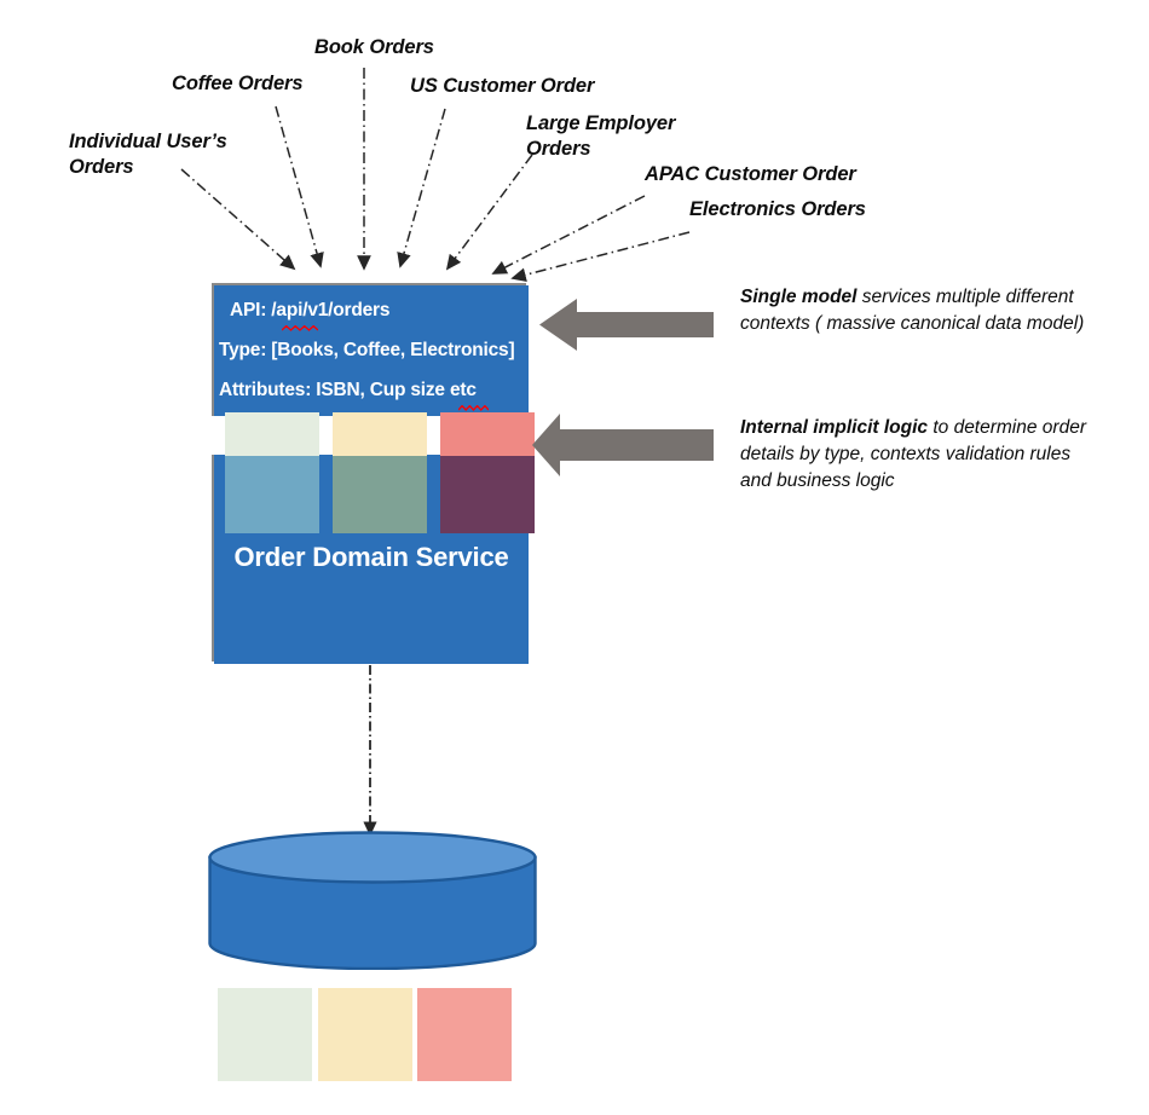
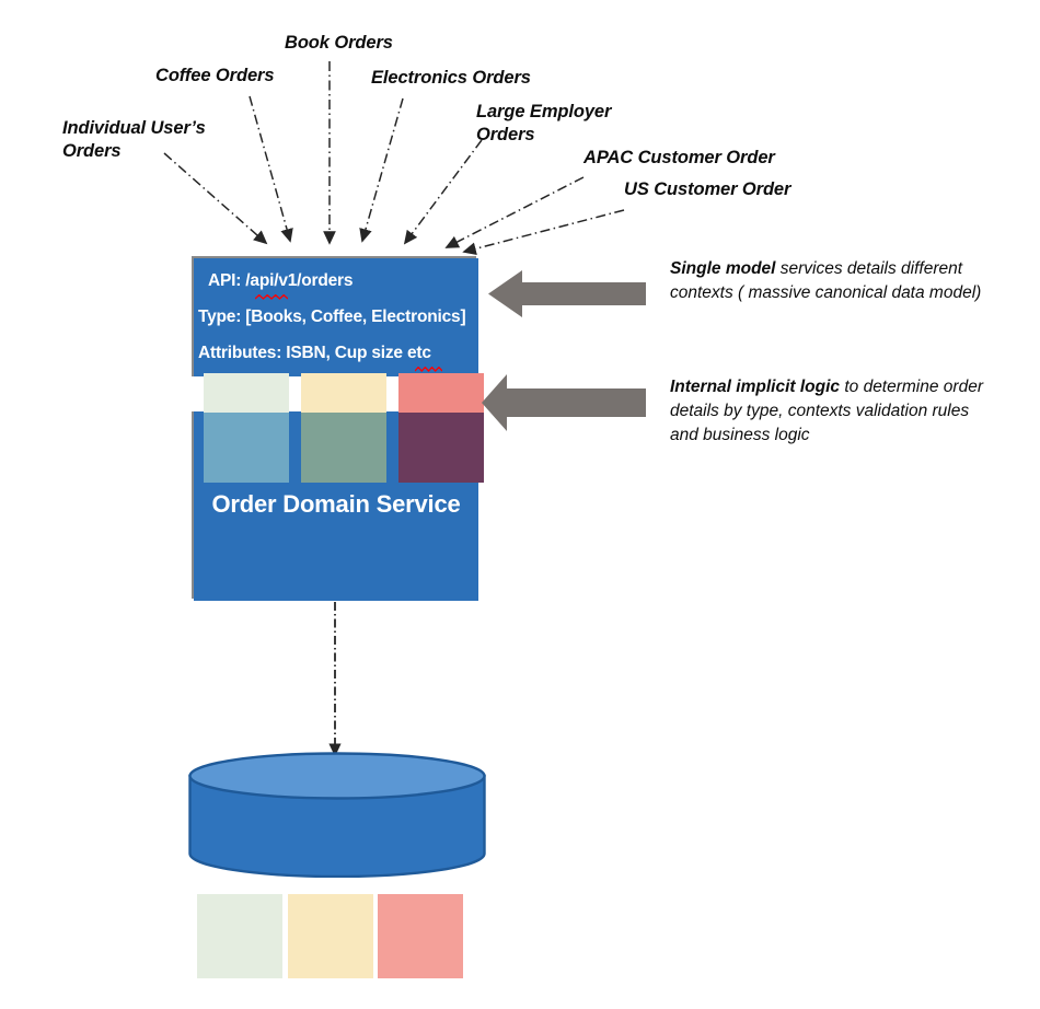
  Individual User’s
  Orders
  Coffee Orders
  Book Orders
- US Customer Order
+ Electronics Orders
  Large Employer
  Orders
  APAC Customer Order
- Electronics Orders
+ US Customer Order
  API: /api/v1/orders
  Type: [Books, Coffee, Electronics]
  Attributes: ISBN, Cup size etc
  Order Domain Service
- Single model services multiple different contexts ( massive canonical data model)
+ Single model services details different contexts ( massive canonical data model)
  Internal implicit logic to determine order details by type, contexts validation rules and business logic
